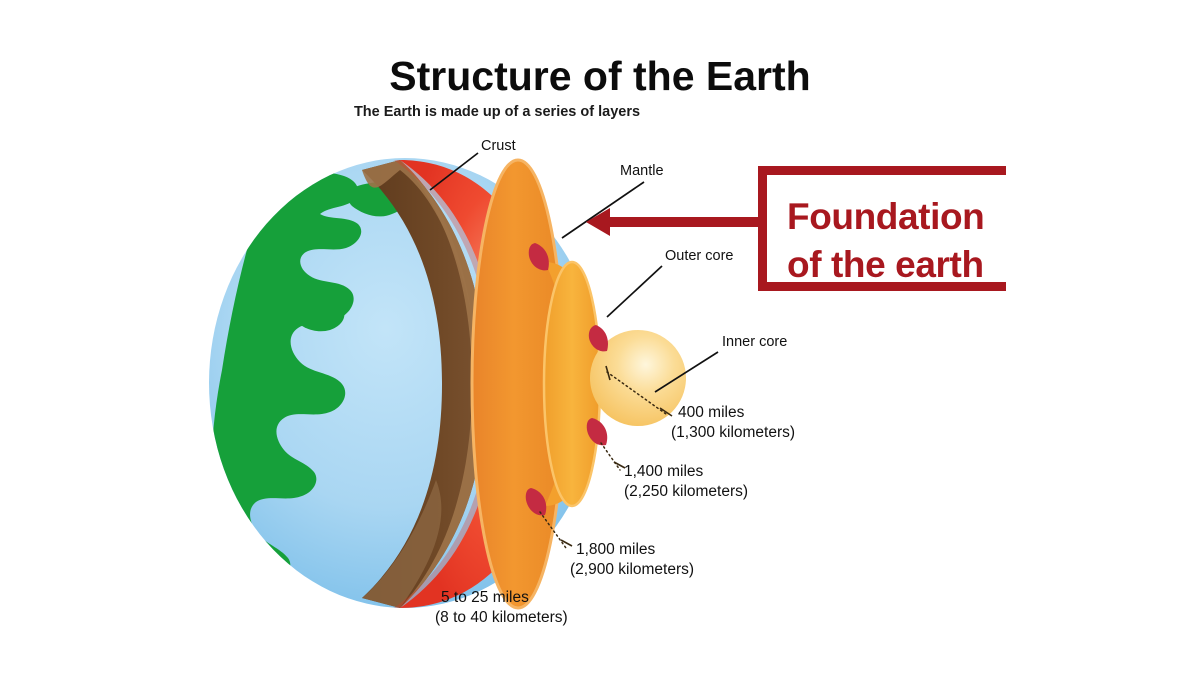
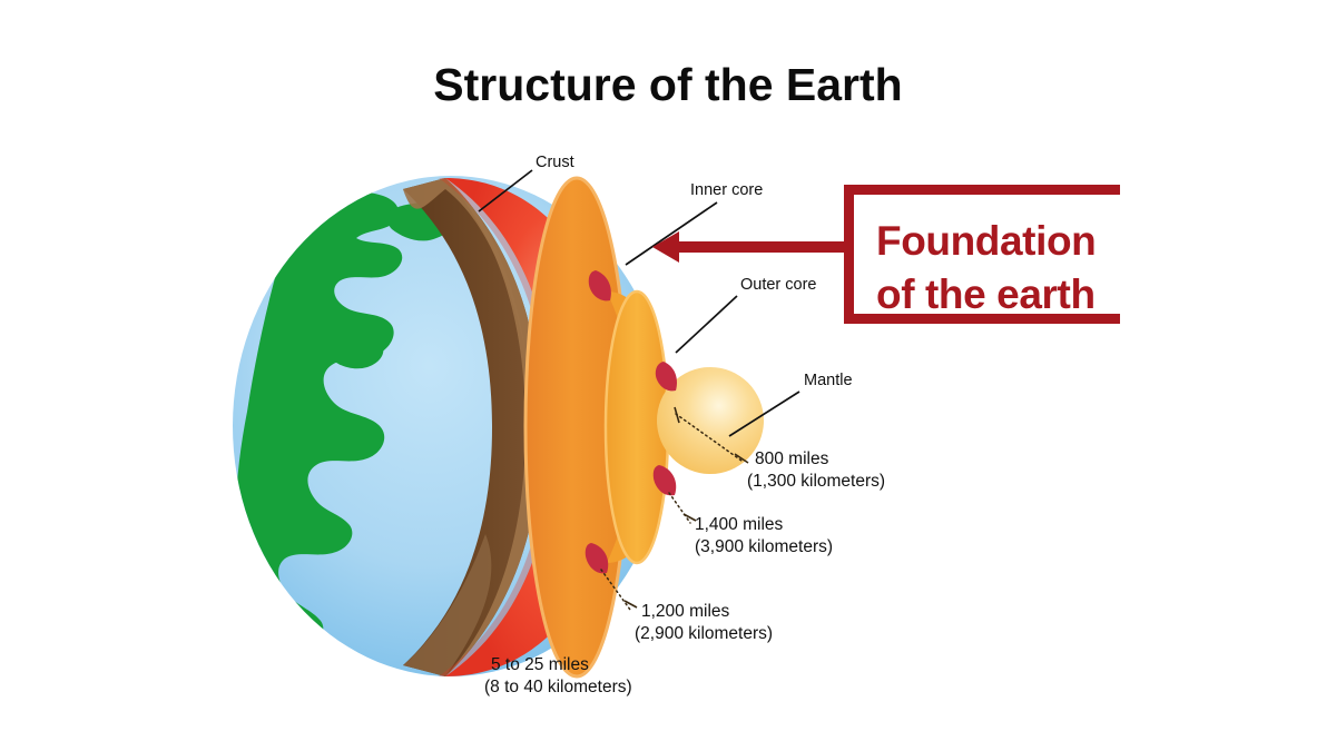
  Structure of the Earth
- The Earth is made up of a series of layers
  Crust
- Mantle
+ Inner core
  Outer core
- Inner core
+ Mantle
- 400 miles
+ 800 miles
  (1,300 kilometers)
  1,400 miles
- (2,250 kilometers)
+ (3,900 kilometers)
- 1,800 miles
+ 1,200 miles
  (2,900 kilometers)
  5 to 25 miles
  (8 to 40 kilometers)
  Foundation
  of the earth
